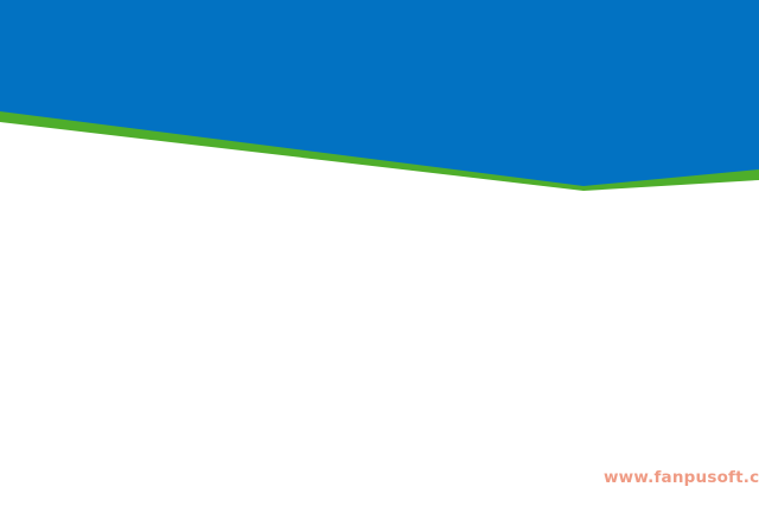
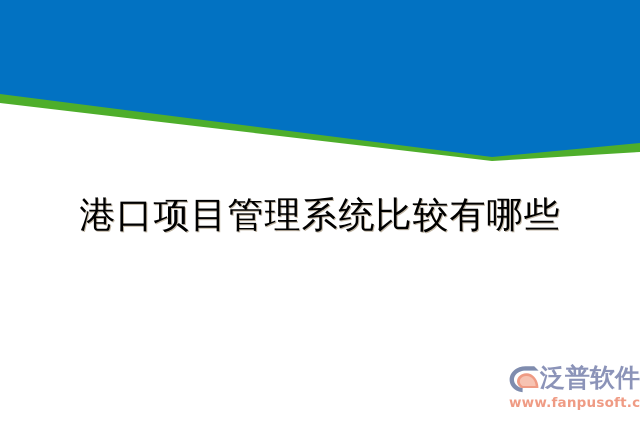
+ 港口项目管理系统比较有哪些
+ 泛普软件
  www.fanpusoft.c
